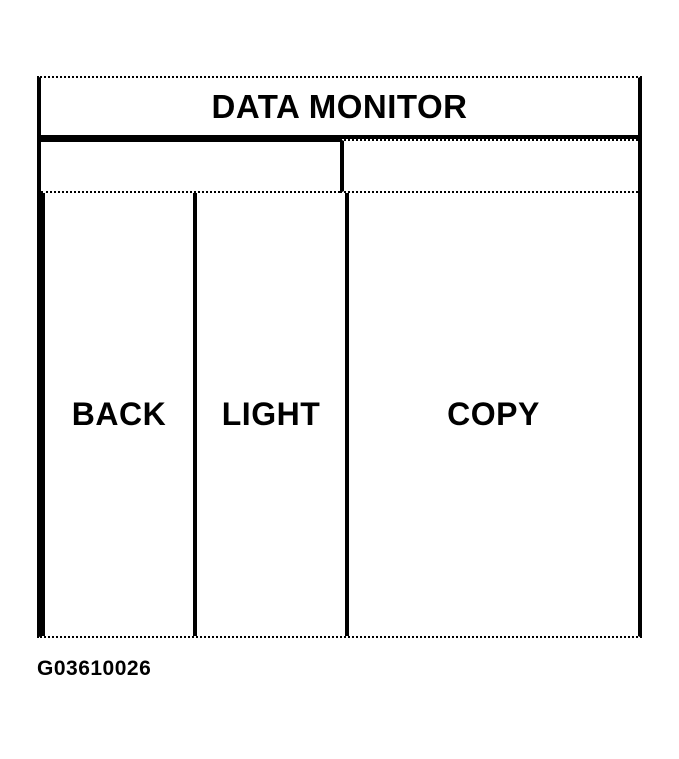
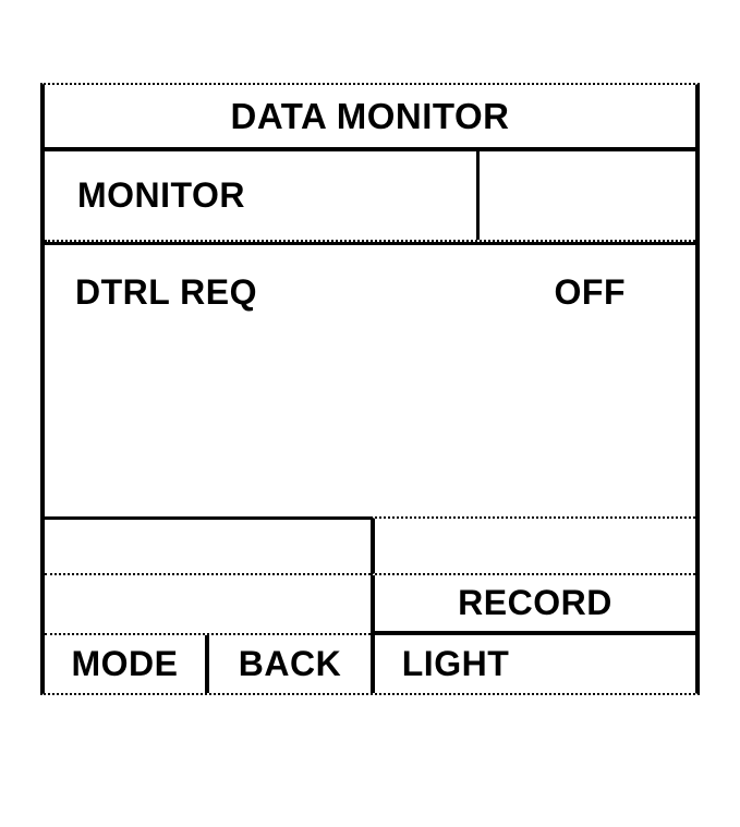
  DATA MONITOR
+ MONITOR
+ DTRL REQ
+ OFF
+ RECORD
+ MODE
  BACK
  LIGHT
- COPY
- G03610026
